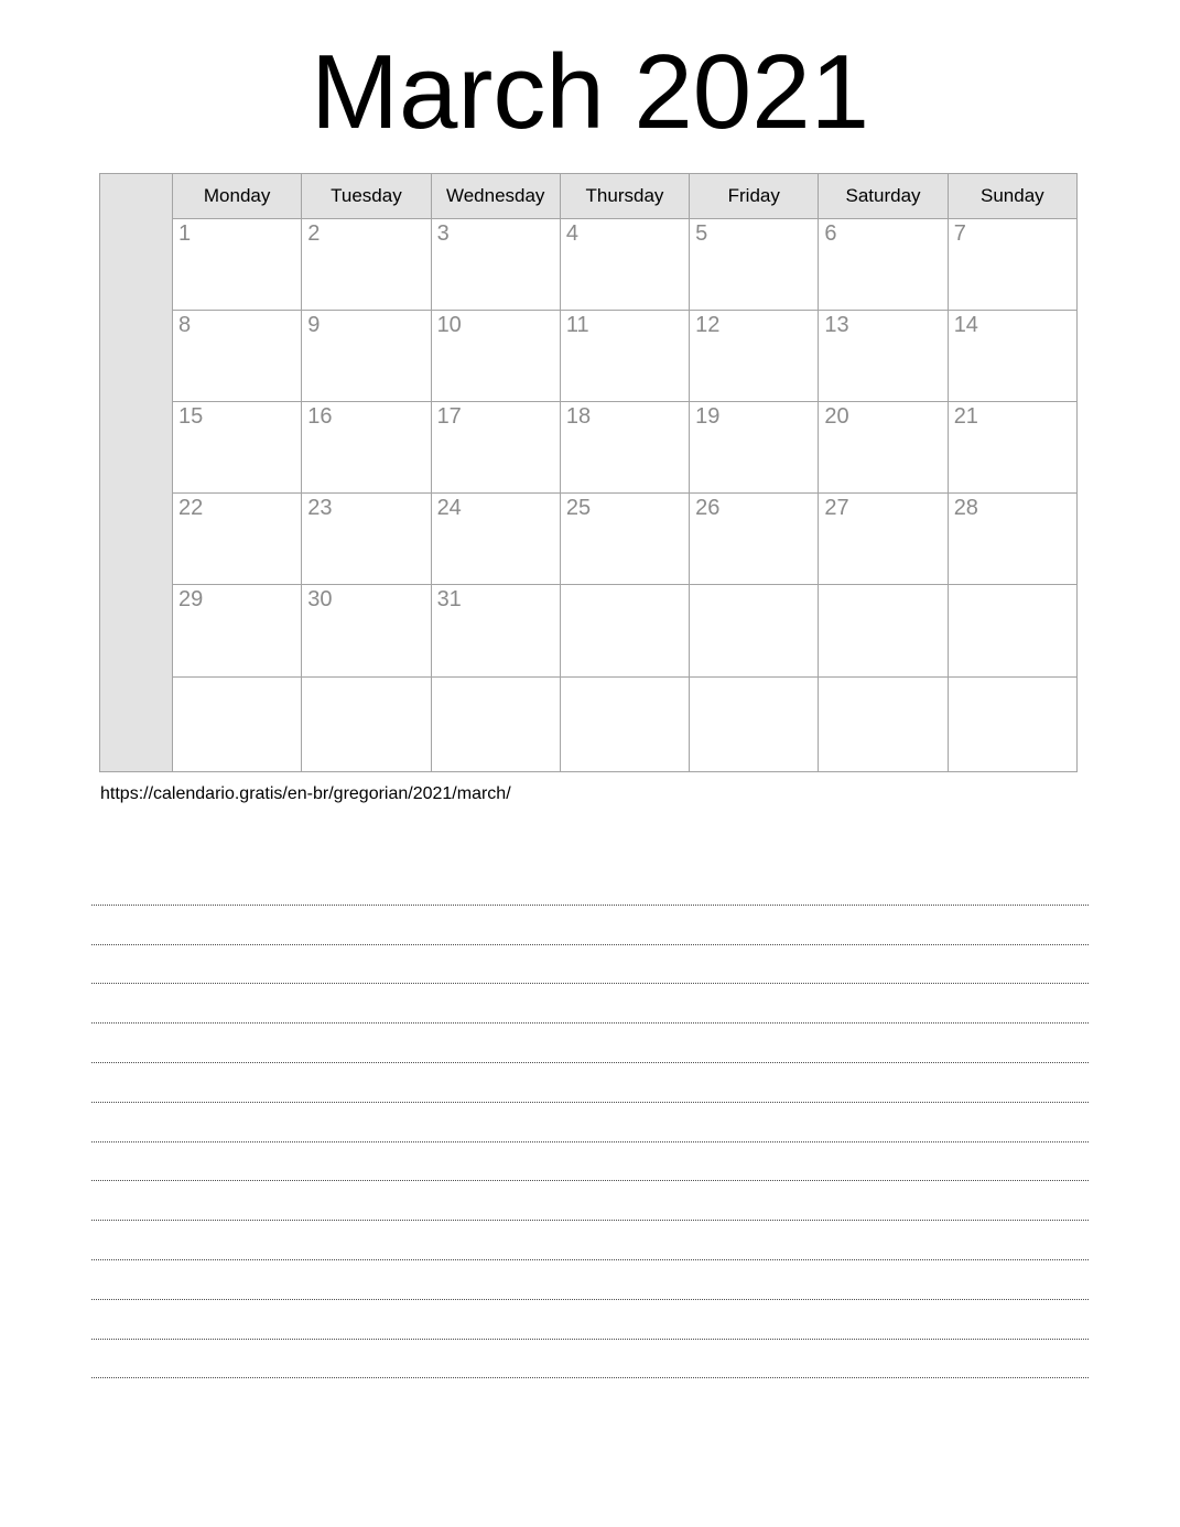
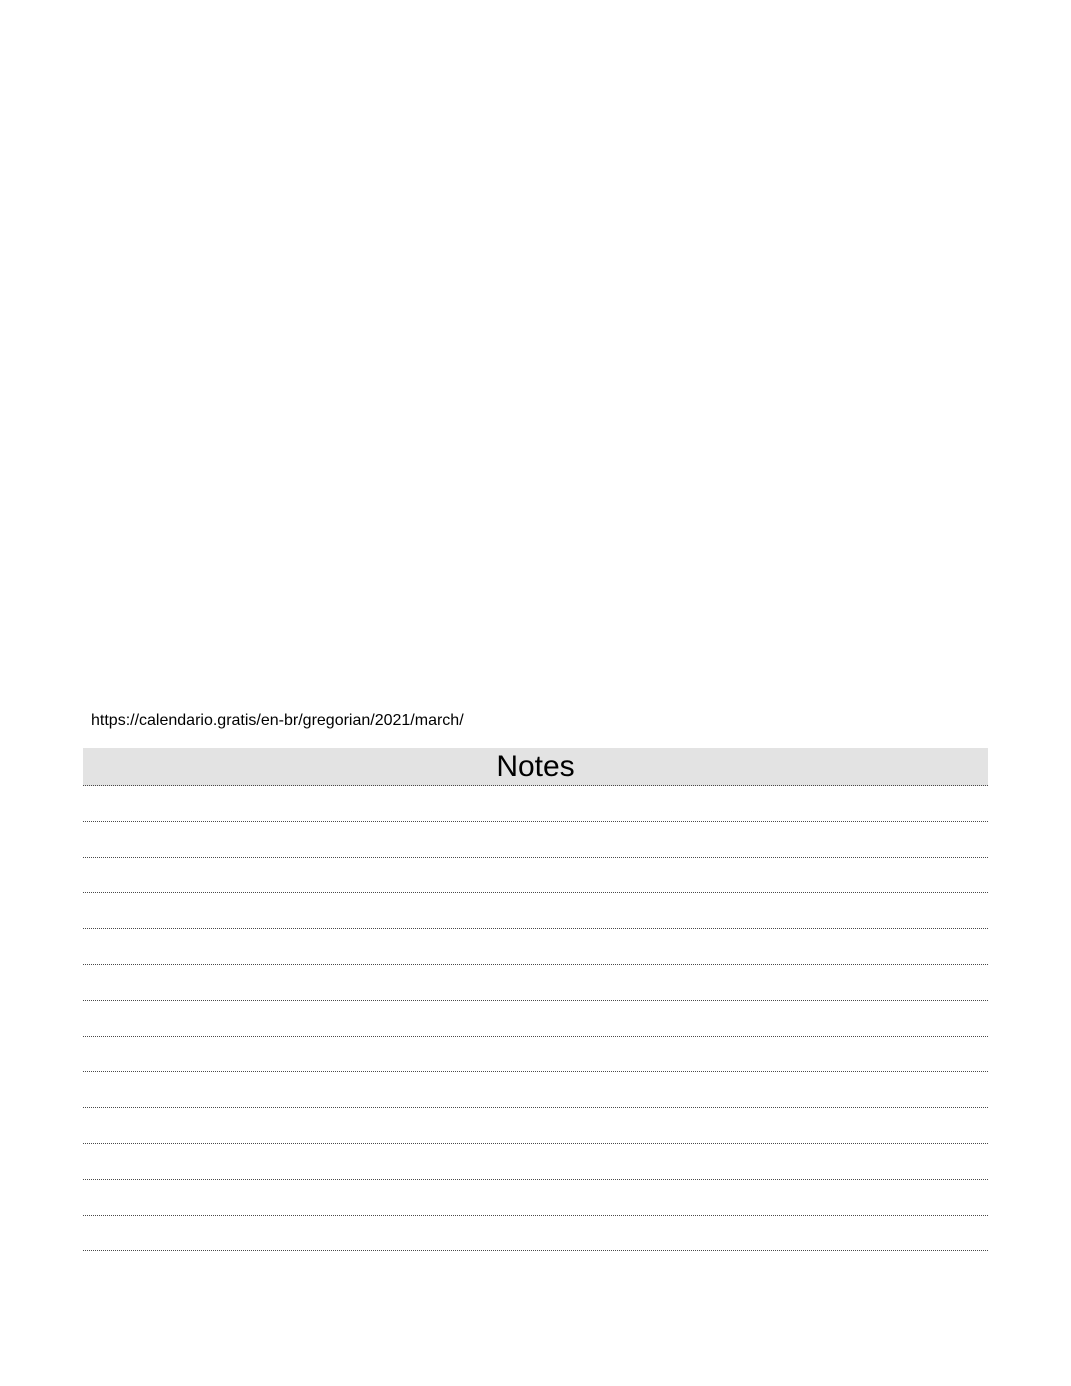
- March 2021
- 	Monday	Tuesday	Wednesday	Thursday	Friday	Saturday	Sunday
- 1	2	3	4	5	6	7
- 8	9	10	11	12	13	14
- 15	16	17	18	19	20	21
- 22	23	24	25	26	27	28
- 29	30	31
  https://calendario.gratis/en-br/gregorian/2021/march/
+ Notes
